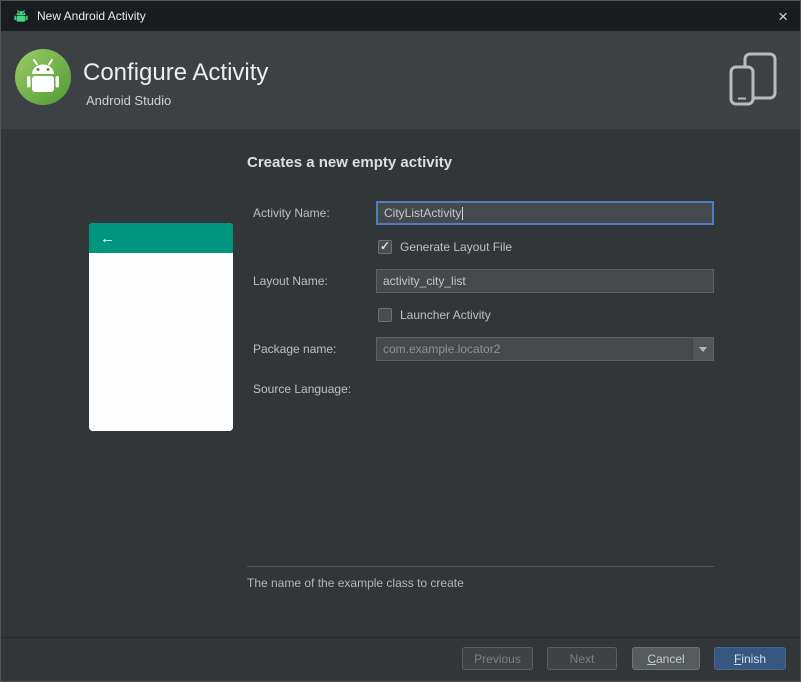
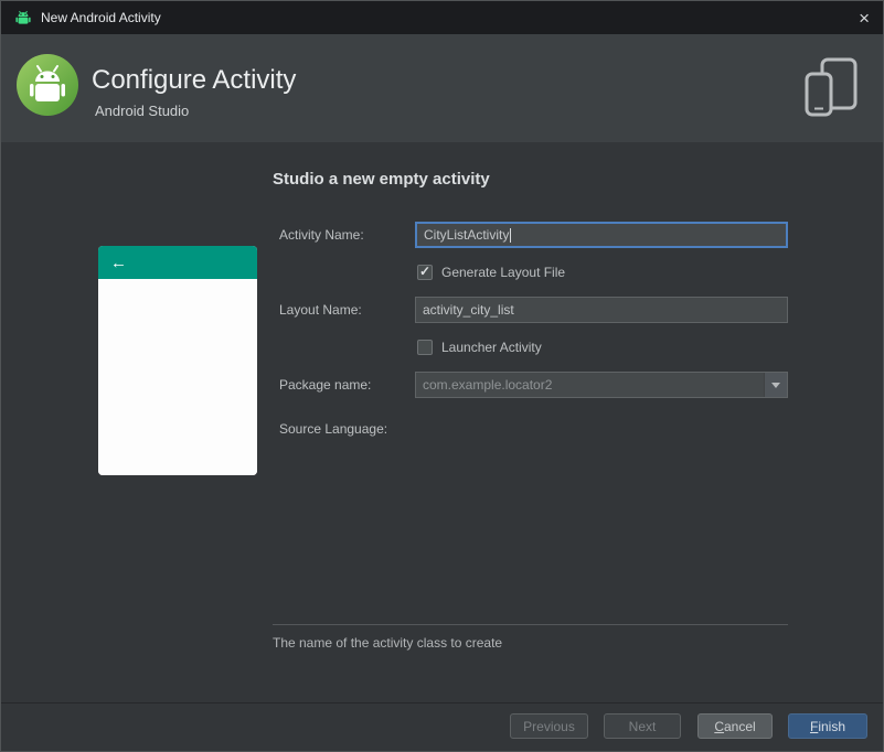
  New Android Activity
  ×
  Configure Activity
  Android Studio
- Creates a new empty activity
+ Studio a new empty activity
  ←
  Activity Name:
  CityListActivity
  Generate Layout File
  Layout Name:
  activity_city_list
  Launcher Activity
  Package name:
  com.example.locator2
  Source Language:
- The name of the example class to create
+ The name of the activity class to create
  Previous
  Next
  Cancel
  Finish
